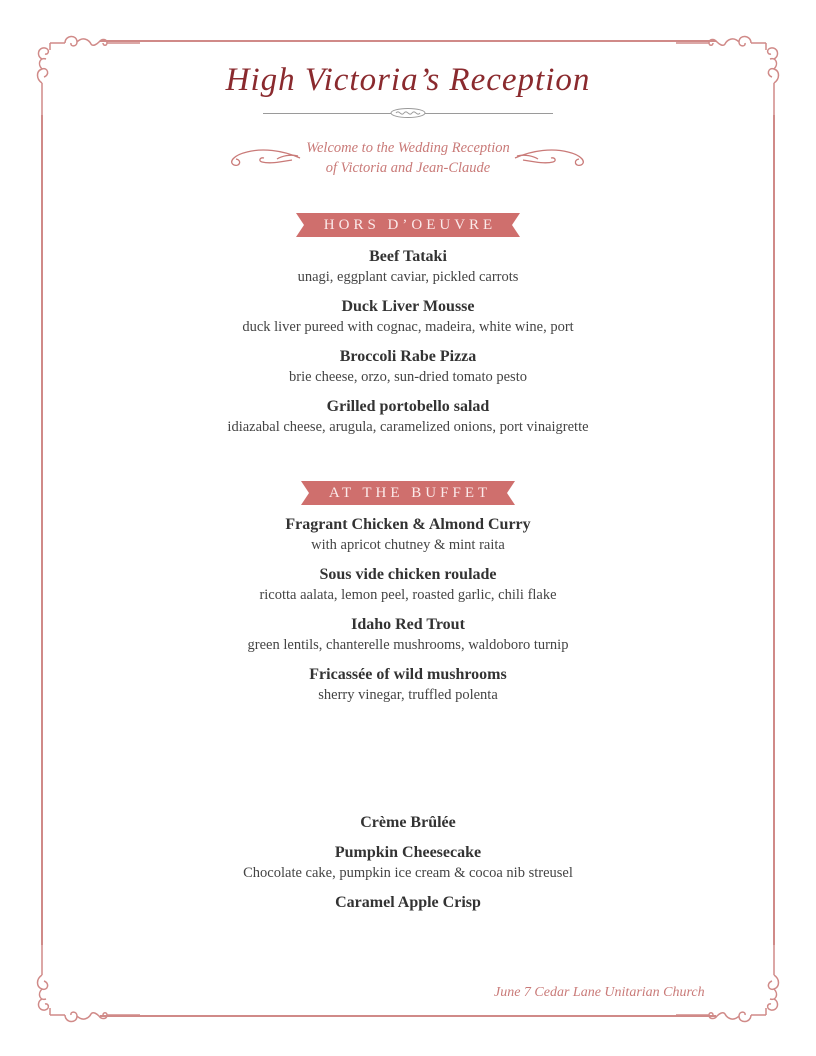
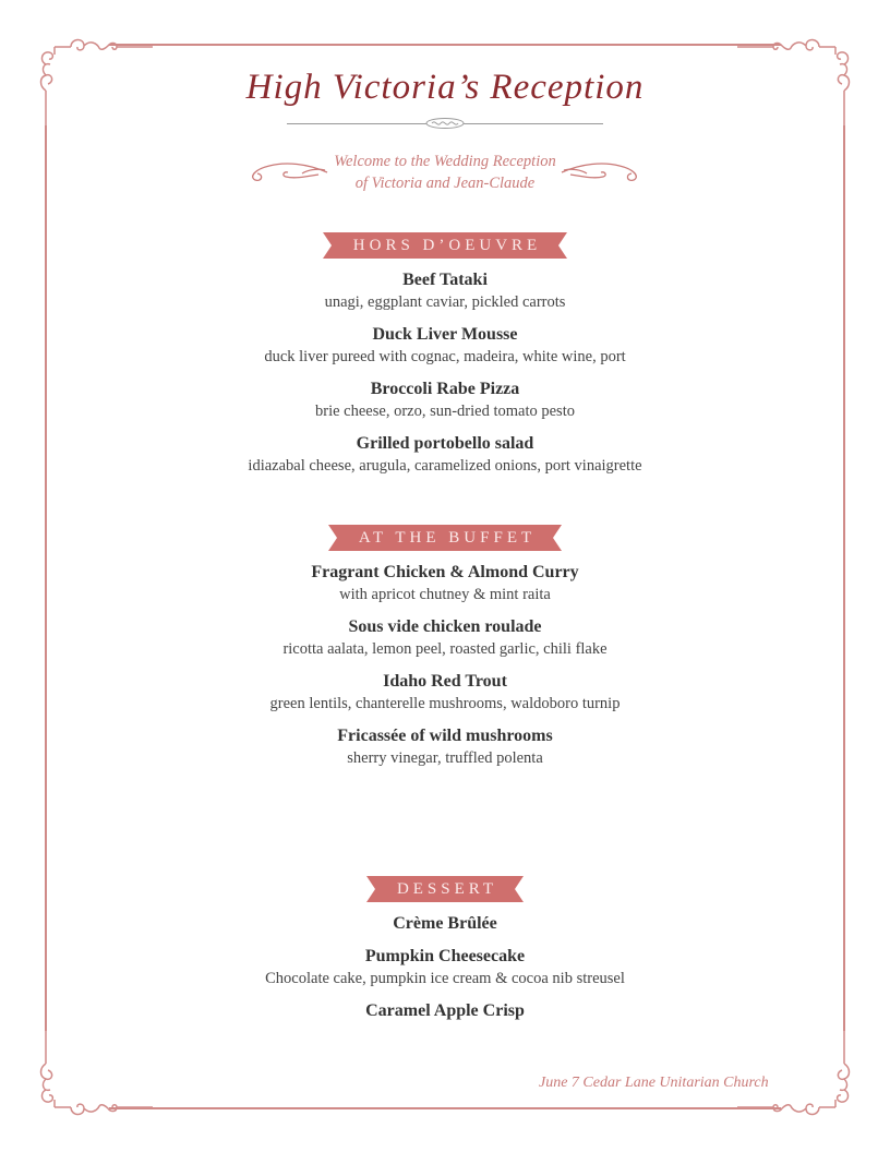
  High Victoria’s Reception
  Welcome to the Wedding Reception
  of Victoria and Jean-Claude
  HORS D’OEUVRE
  Beef Tataki
  unagi, eggplant caviar, pickled carrots
  Duck Liver Mousse
  duck liver pureed with cognac, madeira, white wine, port
  Broccoli Rabe Pizza
  brie cheese, orzo, sun-dried tomato pesto
  Grilled portobello salad
  idiazabal cheese, arugula, caramelized onions, port vinaigrette
  AT THE BUFFET
  Fragrant Chicken & Almond Curry
  with apricot chutney & mint raita
  Sous vide chicken roulade
  ricotta aalata, lemon peel, roasted garlic, chili flake
  Idaho Red Trout
  green lentils, chanterelle mushrooms, waldoboro turnip
  Fricassée of wild mushrooms
  sherry vinegar, truffled polenta
+ DESSERT
  Crème Brûlée
  Pumpkin Cheesecake
  Chocolate cake, pumpkin ice cream & cocoa nib streusel
  Caramel Apple Crisp
  June 7 Cedar Lane Unitarian Church
